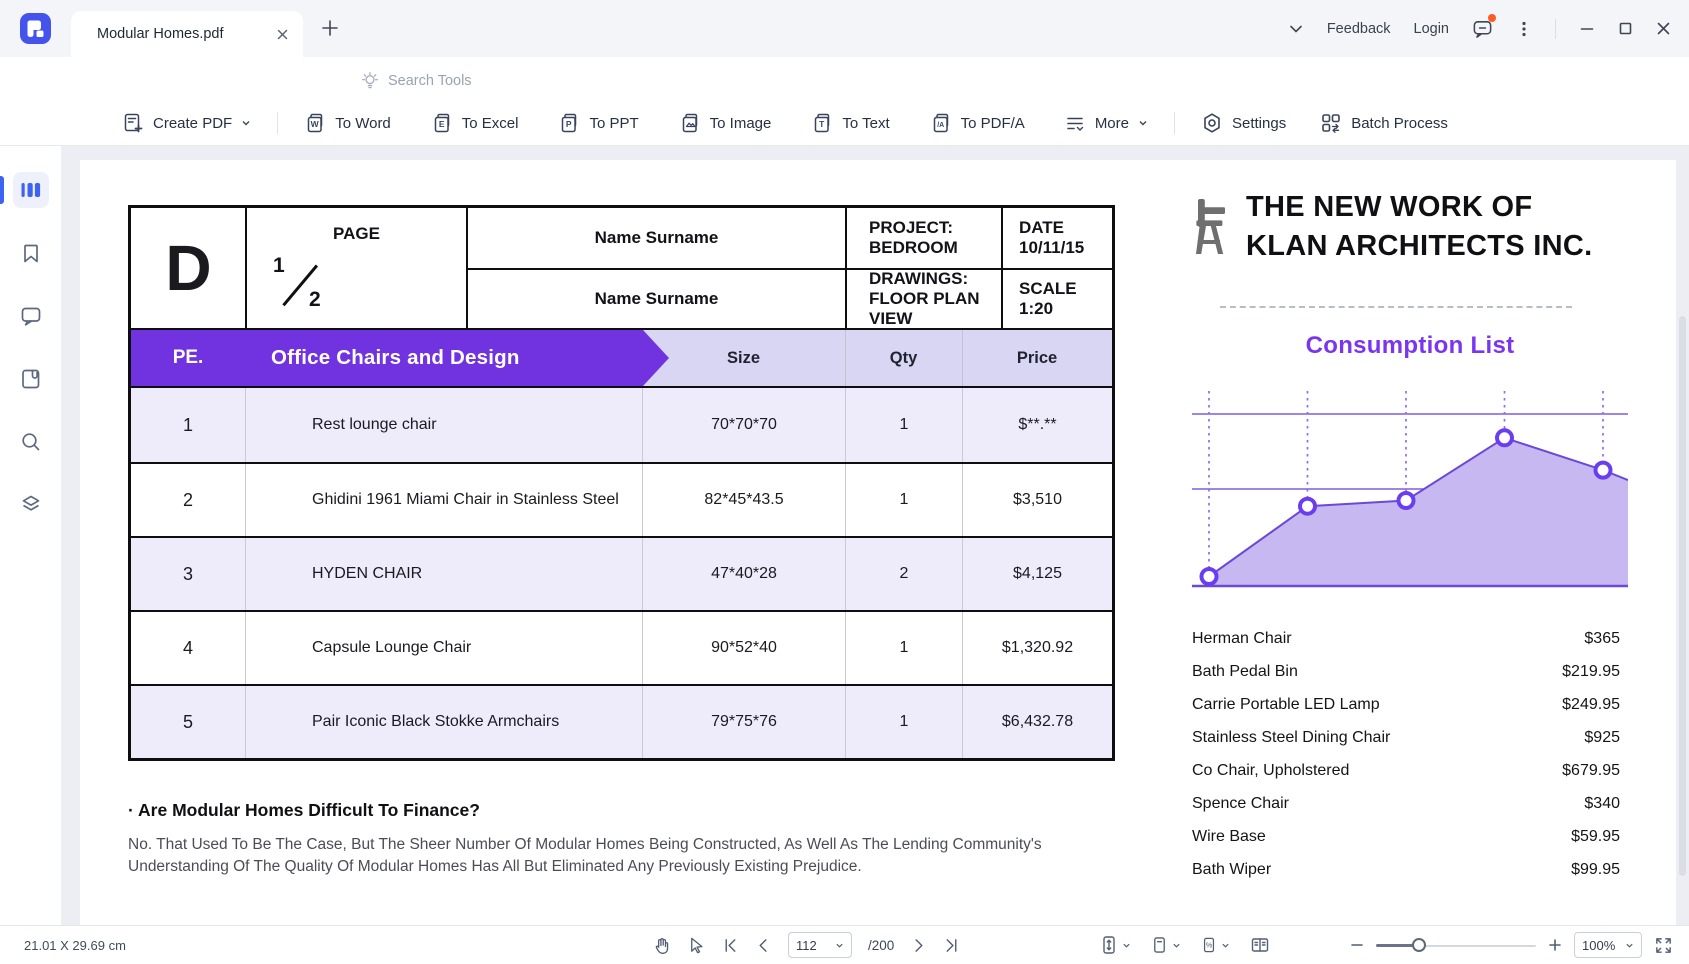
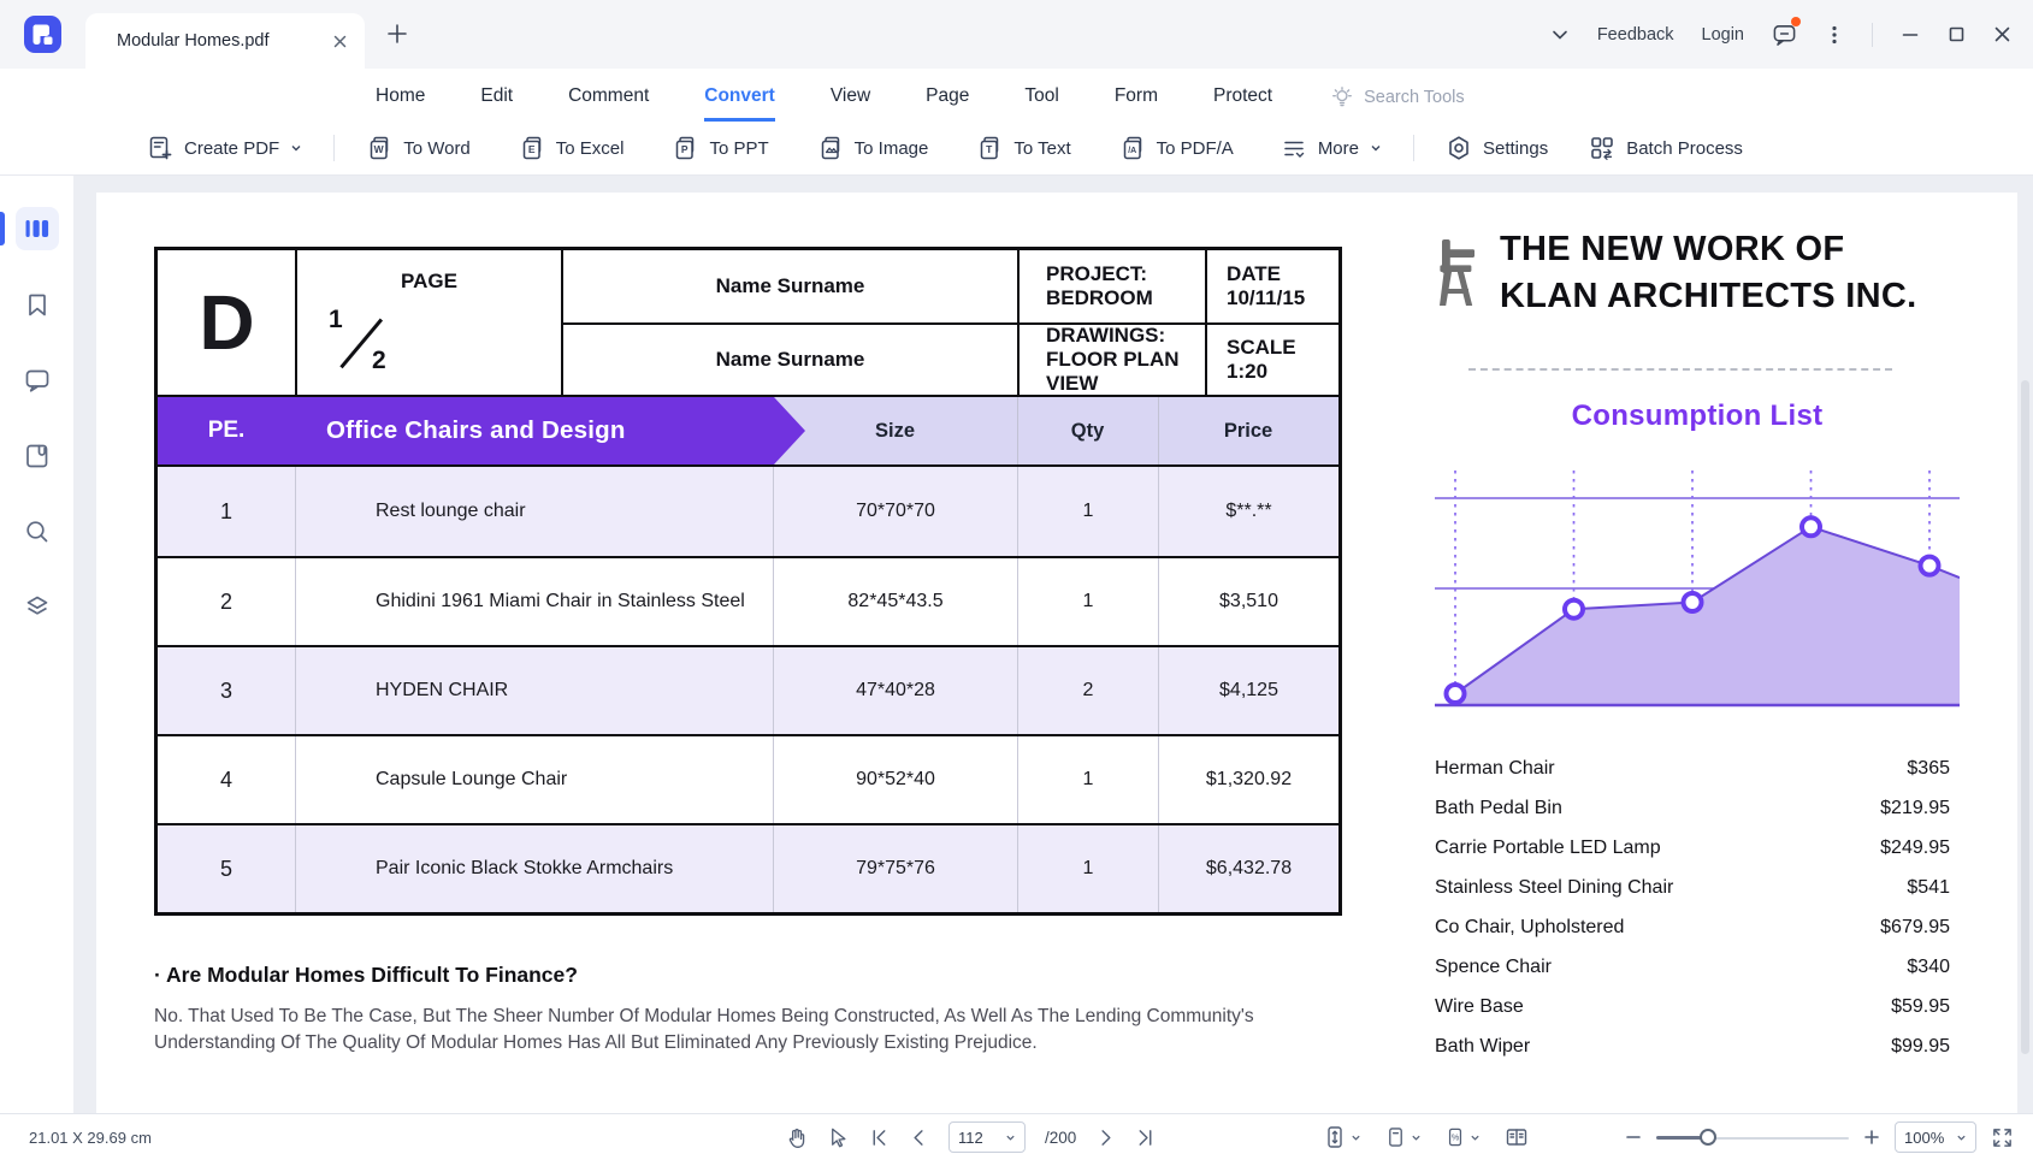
  Modular Homes.pdf
  Feedback
  Login
+ Home
+ Edit
+ Comment
+ Convert
+ View
+ Page
+ Tool
+ Form
+ Protect
  Search Tools
  Create PDF
  W
  To Word
  E
  To Excel
  P
  To PPT
  To Image
  T
  To Text
  To PDF/A
  More
  Settings
  Batch Process
  D
  Name Surname
  PROJECT: BEDROOM
  DATE 10/11/15
  PAGE
  1
  2
  Name Surname
  DRAWINGS: FLOOR PLAN VIEW
  SCALE 1:20
  PE.
  Office Chairs and Design
  Size
  Qty
  Price
  1
  Rest lounge chair
  70*70*70
  1
  $**.**
  2
  Ghidini 1961 Miami Chair in Stainless Steel
  82*45*43.5
  1
  $3,510
  3
  HYDEN CHAIR
  47*40*28
  2
  $4,125
  4
  Capsule Lounge Chair
  90*52*40
  1
  $1,320.92
  5
  Pair Iconic Black Stokke Armchairs
  79*75*76
  1
  $6,432.78
  · Are Modular Homes Difficult To Finance?
  No. That Used To Be The Case, But The Sheer Number Of Modular Homes Being Constructed, As Well As The Lending Community's Understanding Of The Quality Of Modular Homes Has All But Eliminated Any Previously Existing Prejudice.
  THE NEW WORK OF
  KLAN ARCHITECTS INC.
  Consumption List
  Herman Chair
  $365
  Bath Pedal Bin
  $219.95
  Carrie Portable LED Lamp
  $249.95
  Stainless Steel Dining Chair
- $925
+ $541
  Co Chair, Upholstered
  $679.95
  Spence Chair
  $340
  Wire Base
  $59.95
  Bath Wiper
  $99.95
  21.01 X 29.69 cm
  112
  /200
  %
  100%
